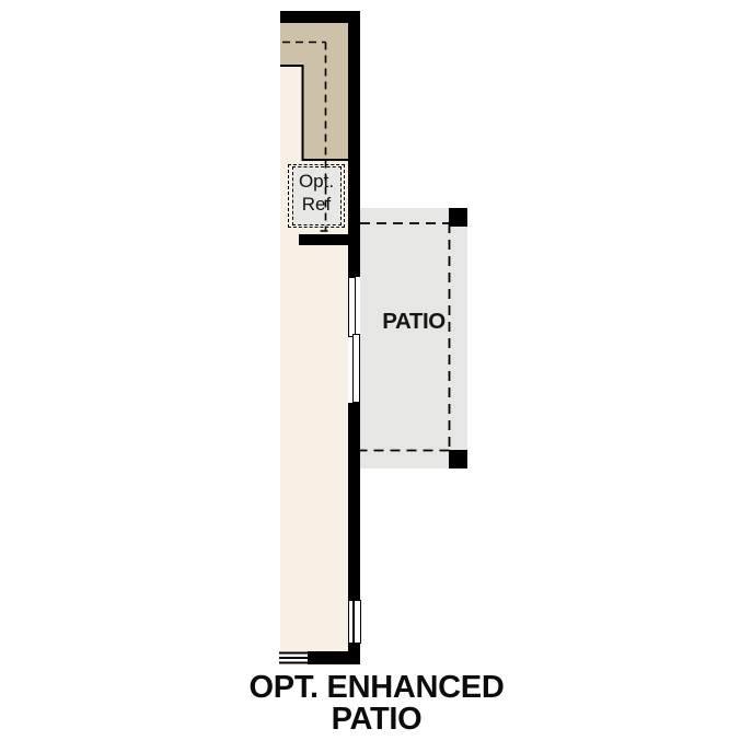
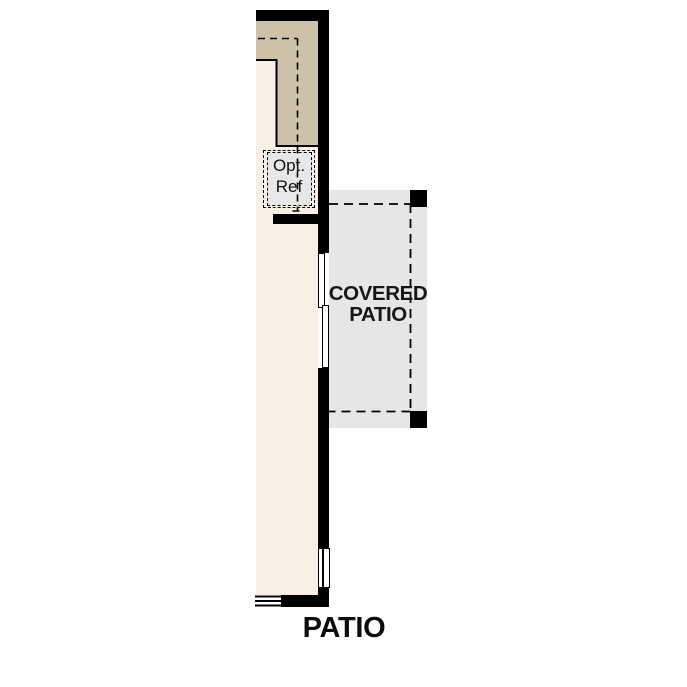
  Opt.
  Ref
+ COVERED
  PATIO
- OPT. ENHANCED
  PATIO
